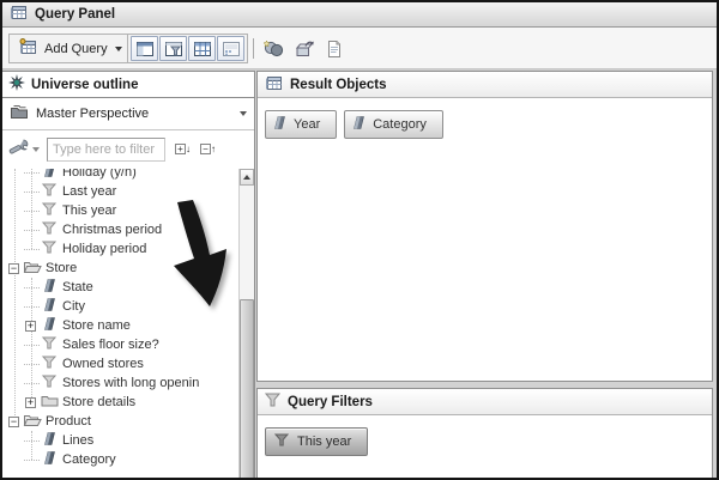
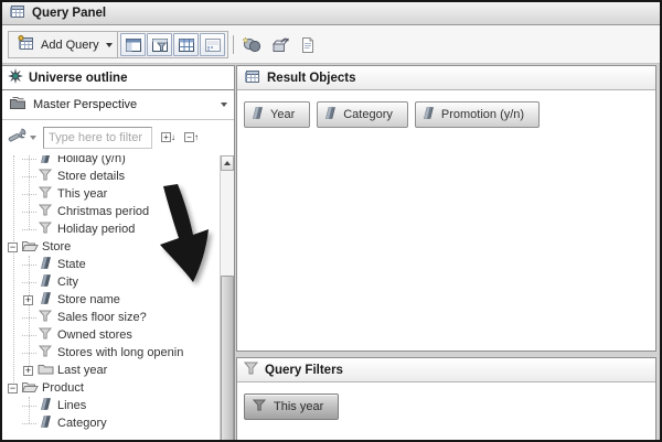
  Query Panel
  Add Query
  Universe outline
  Master Perspective
  Type here to filter
  +
  ↓
  −
  ↑
  Holiday (y/n)
- Last year
+ Store details
  This year
  Christmas period
  Holiday period
  Store
  State
  City
  Store name
  Sales floor size?
  Owned stores
  Stores with long openin
- Store details
+ Last year
  Product
  Lines
  Category
  Result Objects
  Year
  Category
+ Promotion (y/n)
  Query Filters
  This year
